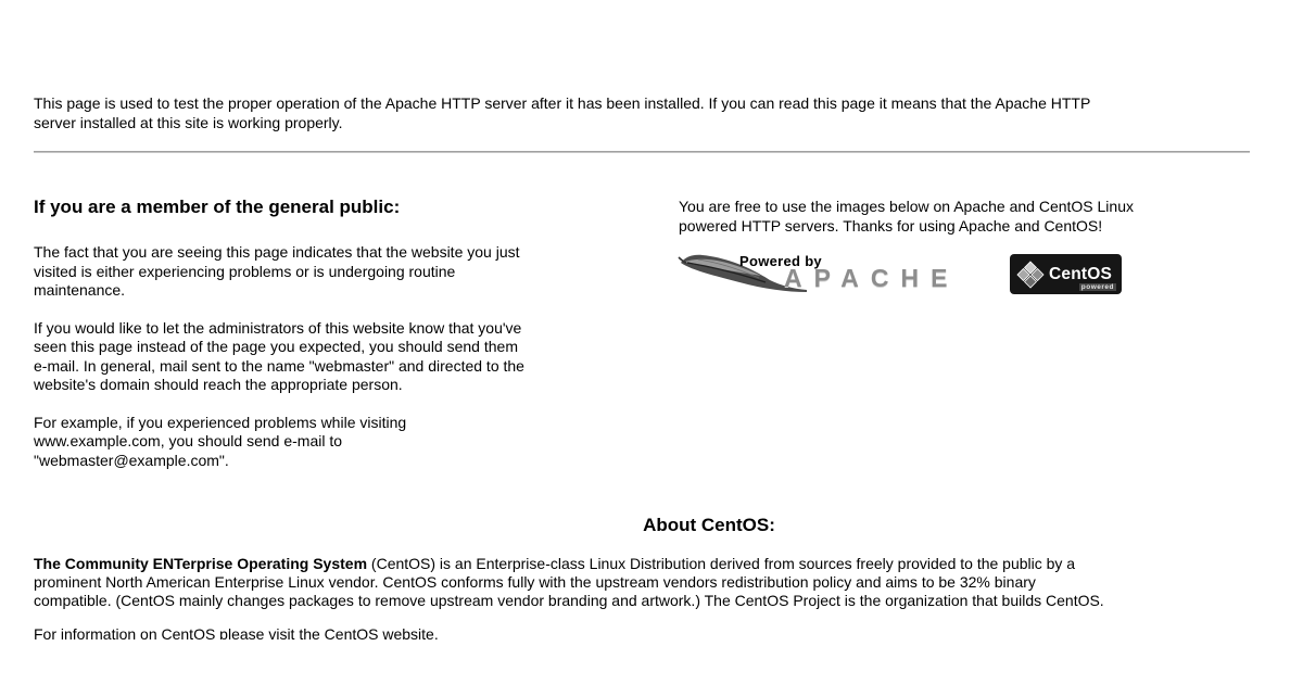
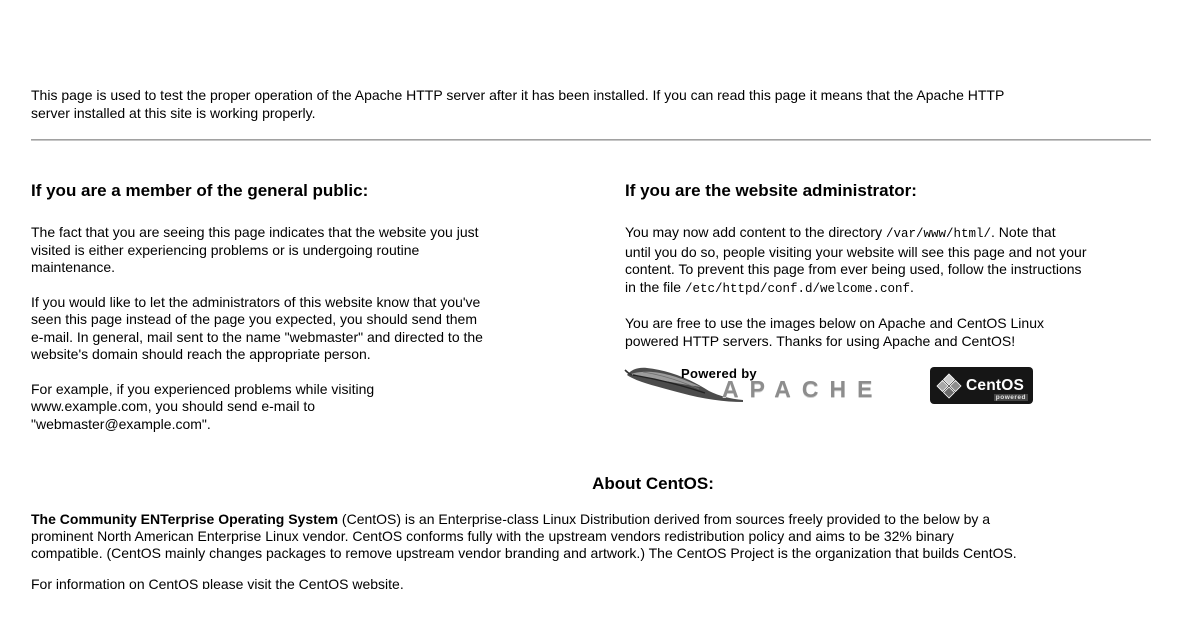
  This page is used to test the proper operation of the Apache HTTP server after it has been installed. If you can read this page it means that the Apache HTTP
  server installed at this site is working properly.
  If you are a member of the general public:
  The fact that you are seeing this page indicates that the website you just
  visited is either experiencing problems or is undergoing routine
  maintenance.
  If you would like to let the administrators of this website know that you've
  seen this page instead of the page you expected, you should send them
  e-mail. In general, mail sent to the name "webmaster" and directed to the
  website's domain should reach the appropriate person.
  For example, if you experienced problems while visiting
  www.example.com, you should send e-mail to
  "webmaster@example.com".
+ If you are the website administrator:
+ You may now add content to the directory /var/www/html/. Note that
+ until you do so, people visiting your website will see this page and not your
+ content. To prevent this page from ever being used, follow the instructions
+ in the file /etc/httpd/conf.d/welcome.conf.
  You are free to use the images below on Apache and CentOS Linux
  powered HTTP servers. Thanks for using Apache and CentOS!
  Powered by
  APACHE
  CentOS
  About CentOS:
- The Community ENTerprise Operating System (CentOS) is an Enterprise-class Linux Distribution derived from sources freely provided to the public by a
+ The Community ENTerprise Operating System (CentOS) is an Enterprise-class Linux Distribution derived from sources freely provided to the below by a
  prominent North American Enterprise Linux vendor. CentOS conforms fully with the upstream vendors redistribution policy and aims to be 32% binary
  compatible. (CentOS mainly changes packages to remove upstream vendor branding and artwork.) The CentOS Project is the organization that builds CentOS.
  For information on CentOS please visit the CentOS website.
